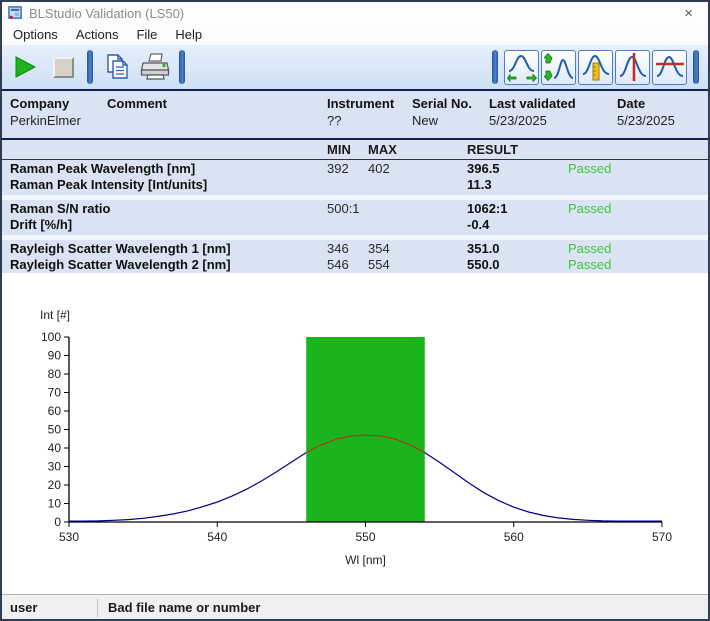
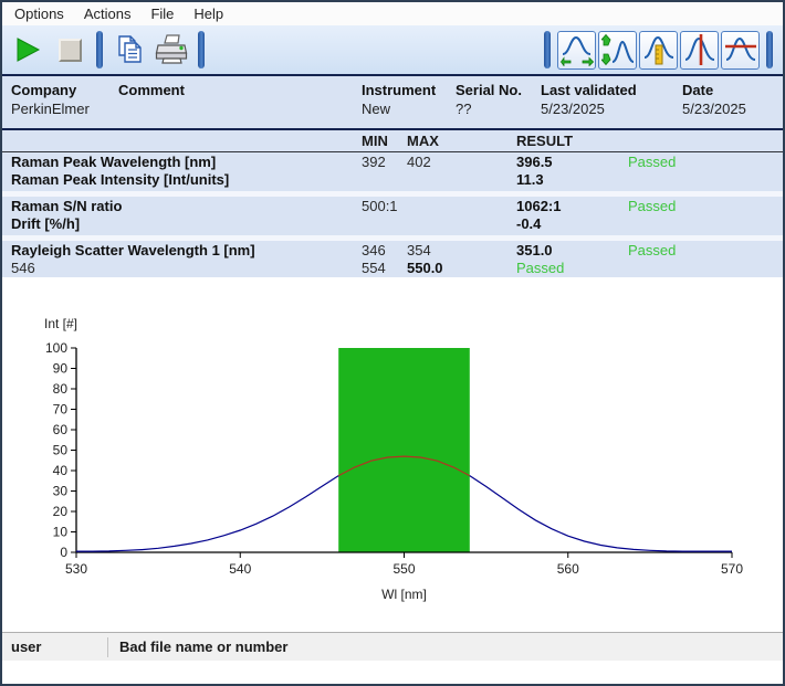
- BLStudio Validation (LS50)
- ×
  Options
  Actions
  File
  Help
  Company
  PerkinElmer
  Comment
  Instrument
- ??
+ New
  Serial No.
- New
+ ??
  Last validated
  5/23/2025
  Date
  5/23/2025
  MIN
  MAX
  RESULT
  Raman Peak Wavelength [nm]
  392
  402
  396.5
  Passed
  Raman Peak Intensity [Int/units]
  11.3
  Raman S/N ratio
  500:1
  1062:1
  Passed
  Drift [%/h]
  -0.4
  Rayleigh Scatter Wavelength 1 [nm]
  346
  354
  351.0
  Passed
- Rayleigh Scatter Wavelength 2 [nm]
  546
  554
  550.0
  Passed
  0
  10
  20
  30
  40
  50
  60
  70
  80
  90
  100
  530
  540
  550
  560
  570
  Int [#]
  Wl [nm]
  user
  Bad file name or number
